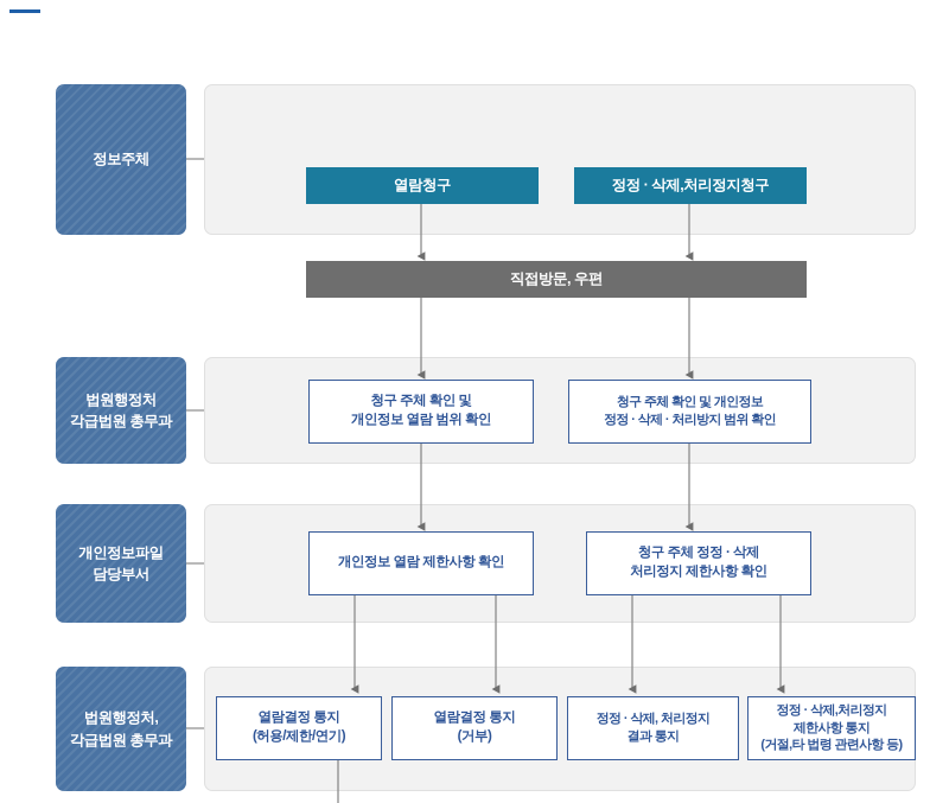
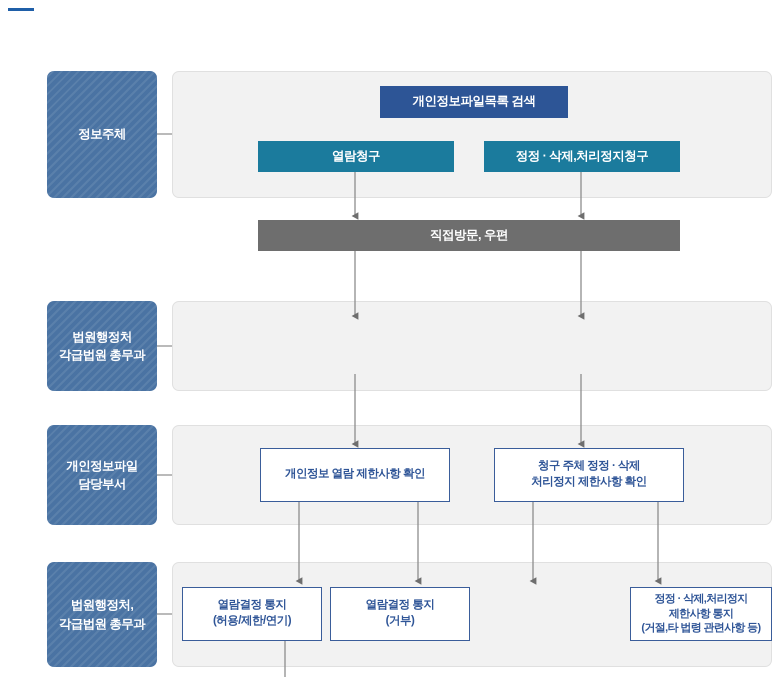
  정보주체
  법원행정처
  각급법원 총무과
  개인정보파일
  담당부서
  법원행정처,
  각급법원 총무과
+ 개인정보파일목록 검색
  열람청구
  정정 · 삭제,처리정지청구
  직접방문, 우편
- 청구 주체 확인 및
- 개인정보 열람 범위 확인
- 청구 주체 확인 및 개인정보
- 정정 · 삭제 · 처리방지 범위 확인
  개인정보 열람 제한사항 확인
  청구 주체 정정 · 삭제
  처리정지 제한사항 확인
  열람결정 통지
  (허용/제한/연기)
  열람결정 통지
  (거부)
- 정정 · 삭제, 처리정지
- 결과 통지
  정정 · 삭제,처리정지
  제한사항 통지
  (거절,타 법령 관련사항 등)
